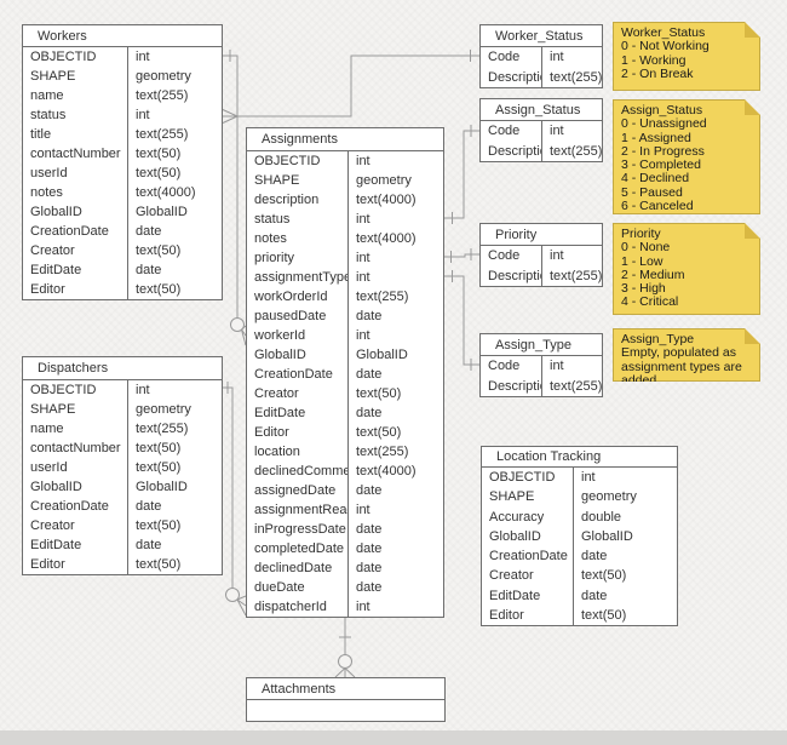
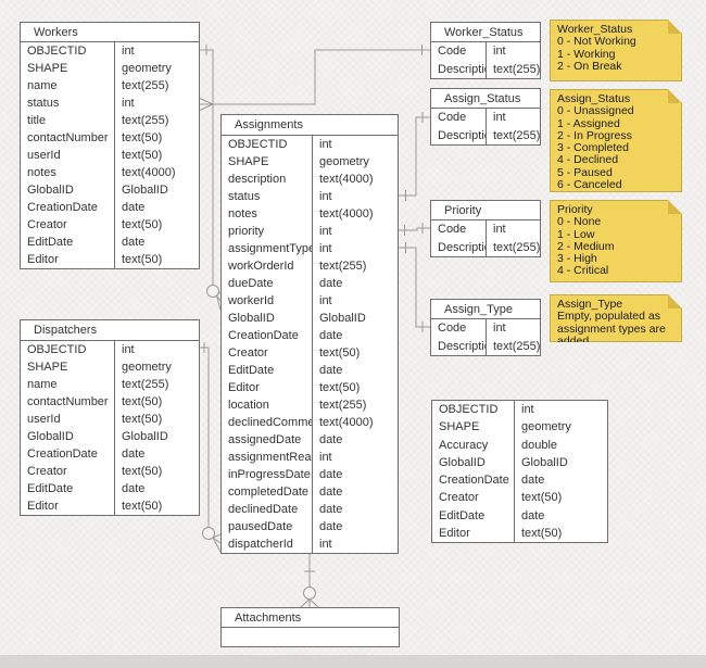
  Workers
  OBJECTID
  int
  SHAPE
  geometry
  name
  text(255)
  status
  int
  title
  text(255)
  contactNumber
  text(50)
  userId
  text(50)
  notes
  text(4000)
  GlobalID
  GlobalID
  CreationDate
  date
  Creator
  text(50)
  EditDate
  date
  Editor
  text(50)
  Dispatchers
  OBJECTID
  int
  SHAPE
  geometry
  name
  text(255)
  contactNumber
  text(50)
  userId
  text(50)
  GlobalID
  GlobalID
  CreationDate
  date
  Creator
  text(50)
  EditDate
  date
  Editor
  text(50)
  Assignments
  OBJECTID
  int
  SHAPE
  geometry
  description
  text(4000)
  status
  int
  notes
  text(4000)
  priority
  int
  assignmentTyp
  int
  workOrderId
  text(255)
- pausedDate
+ dueDate
  date
  workerId
  int
  GlobalID
  GlobalID
  CreationDate
  date
  Creator
  text(50)
  EditDate
  date
  Editor
  text(50)
  location
  text(255)
  declinedComm
  text(4000)
  assignedDate
  date
  assignmentRea
  int
  inProgressDate
  date
  completedDate
  date
  declinedDate
  date
- dueDate
+ pausedDate
  date
  dispatcherId
  int
  Worker_Status
  Code
  int
  Descripti
  text(255)
  Assign_Status
  Code
  int
  Descripti
  text(255)
  Priority
  Code
  int
  Descripti
  text(255)
  Assign_Type
  Code
  int
  Descripti
  text(255)
- Location Tracking
  OBJECTID
  int
  SHAPE
  geometry
  Accuracy
  double
  GlobalID
  GlobalID
  CreationDate
  date
  Creator
  text(50)
  EditDate
  date
  Editor
  text(50)
  Attachments
  Worker_Status
  0 - Not Working
  1 - Working
  2 - On Break
  Assign_Status
  0 - Unassigned
  1 - Assigned
  2 - In Progress
  3 - Completed
  4 - Declined
  5 - Paused
  6 - Canceled
  Priority
  0 - None
  1 - Low
  2 - Medium
  3 - High
  4 - Critical
  Assign_Type
  Empty, populated as
  assignment types are added
